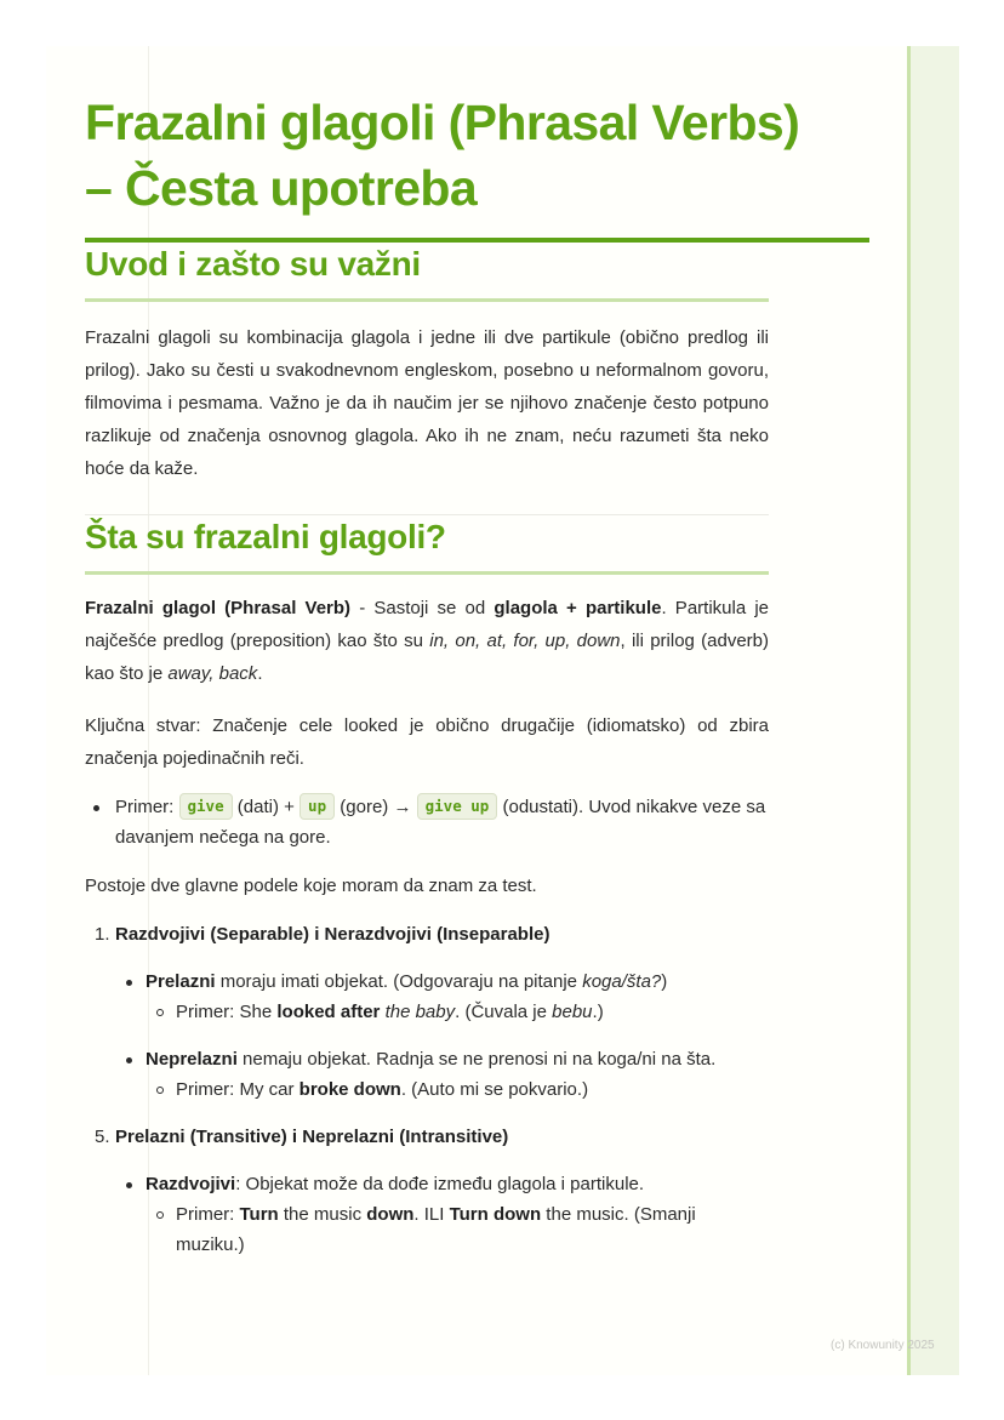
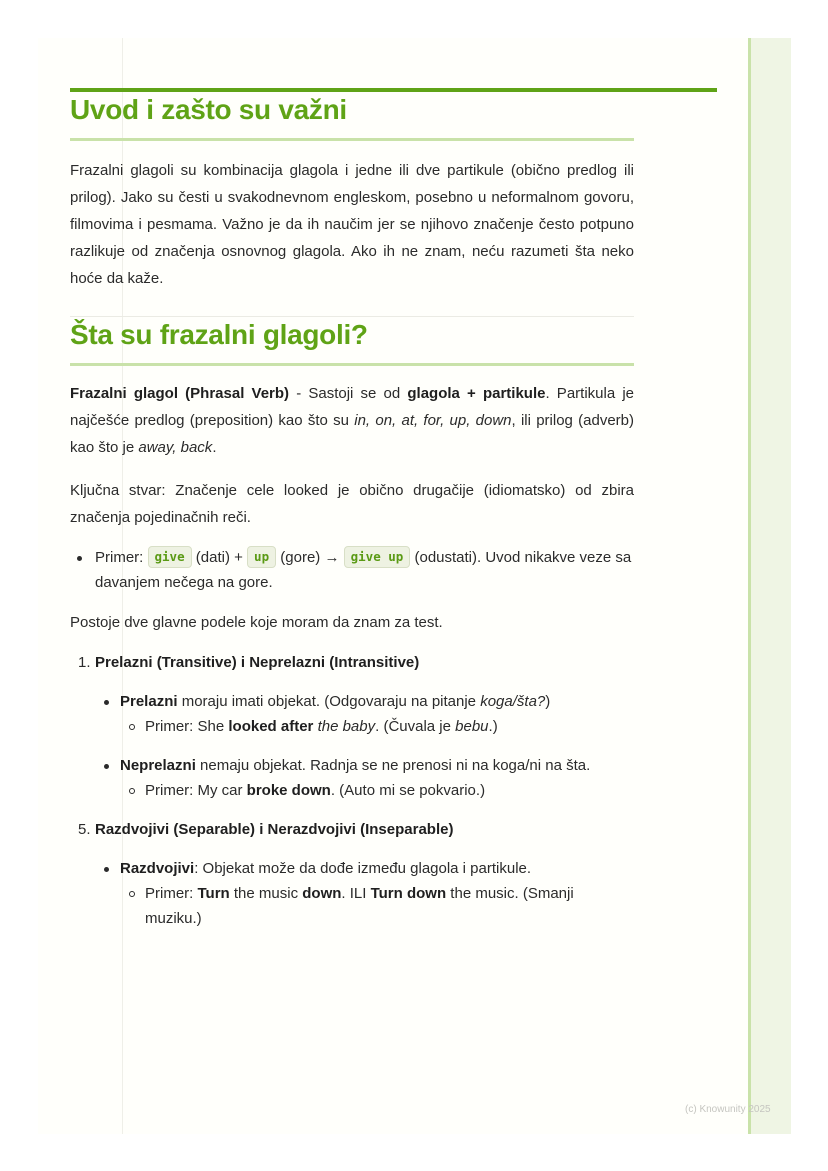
- Frazalni glagoli (Phrasal Verbs) – Česta upotreba
  Uvod i zašto su važni
  Frazalni glagoli su kombinacija glagola i jedne ili dve partikule (obično predlog ili prilog). Jako su česti u svakodnevnom engleskom, posebno u neformalnom govoru, filmovima i pesmama. Važno je da ih naučim jer se njihovo značenje često potpuno razlikuje od značenja osnovnog glagola. Ako ih ne znam, neću razumeti šta neko hoće da kaže.
  Šta su frazalni glagoli?
  Frazalni glagol (Phrasal Verb) - Sastoji se od glagola + partikule. Partikula je najčešće predlog (preposition) kao što su in, on, at, for, up, down, ili prilog (adverb) kao što je away, back.
  Ključna stvar: Značenje cele looked je obično drugačije (idiomatsko) od zbira značenja pojedinačnih reči.
  Primer: give (dati) + up (gore) → give up (odustati). Uvod nikakve veze sa davanjem nečega na gore.
  Postoje dve glavne podele koje moram da znam za test.
  1.
- Razdvojivi (Separable) i Nerazdvojivi (Inseparable)
+ Prelazni (Transitive) i Neprelazni (Intransitive)
  Prelazni moraju imati objekat. (Odgovaraju na pitanje koga/šta?)
  Primer: She looked after the baby. (Čuvala je bebu.)
  Neprelazni nemaju objekat. Radnja se ne prenosi ni na koga/ni na šta.
  Primer: My car broke down. (Auto mi se pokvario.)
  5.
- Prelazni (Transitive) i Neprelazni (Intransitive)
+ Razdvojivi (Separable) i Nerazdvojivi (Inseparable)
  Razdvojivi: Objekat može da dođe između glagola i partikule.
  Primer: Turn the music down. ILI Turn down the music. (Smanji muziku.)
  (c) Knowunity 2025
